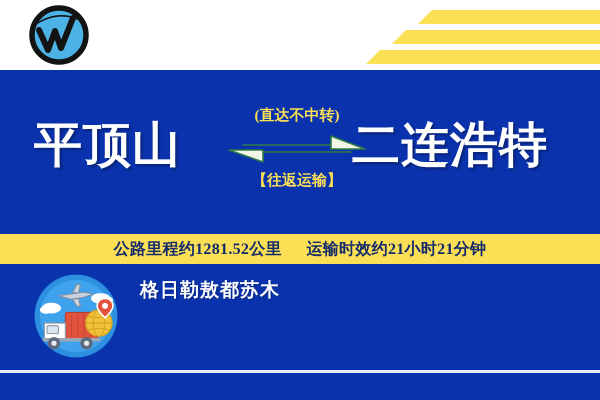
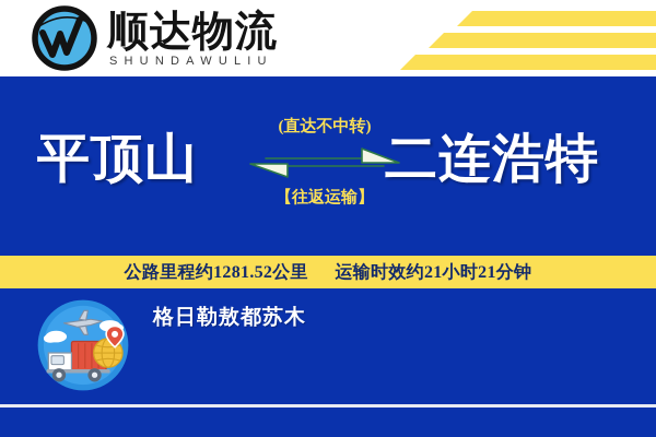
+ 顺达物流
+ SHUNDAWULIU
  平顶山
  (直达不中转)
  【往返运输】
  二连浩特
  公路里程约1281.52公里 运输时效约21小时21分钟
  格日勒敖都苏木
